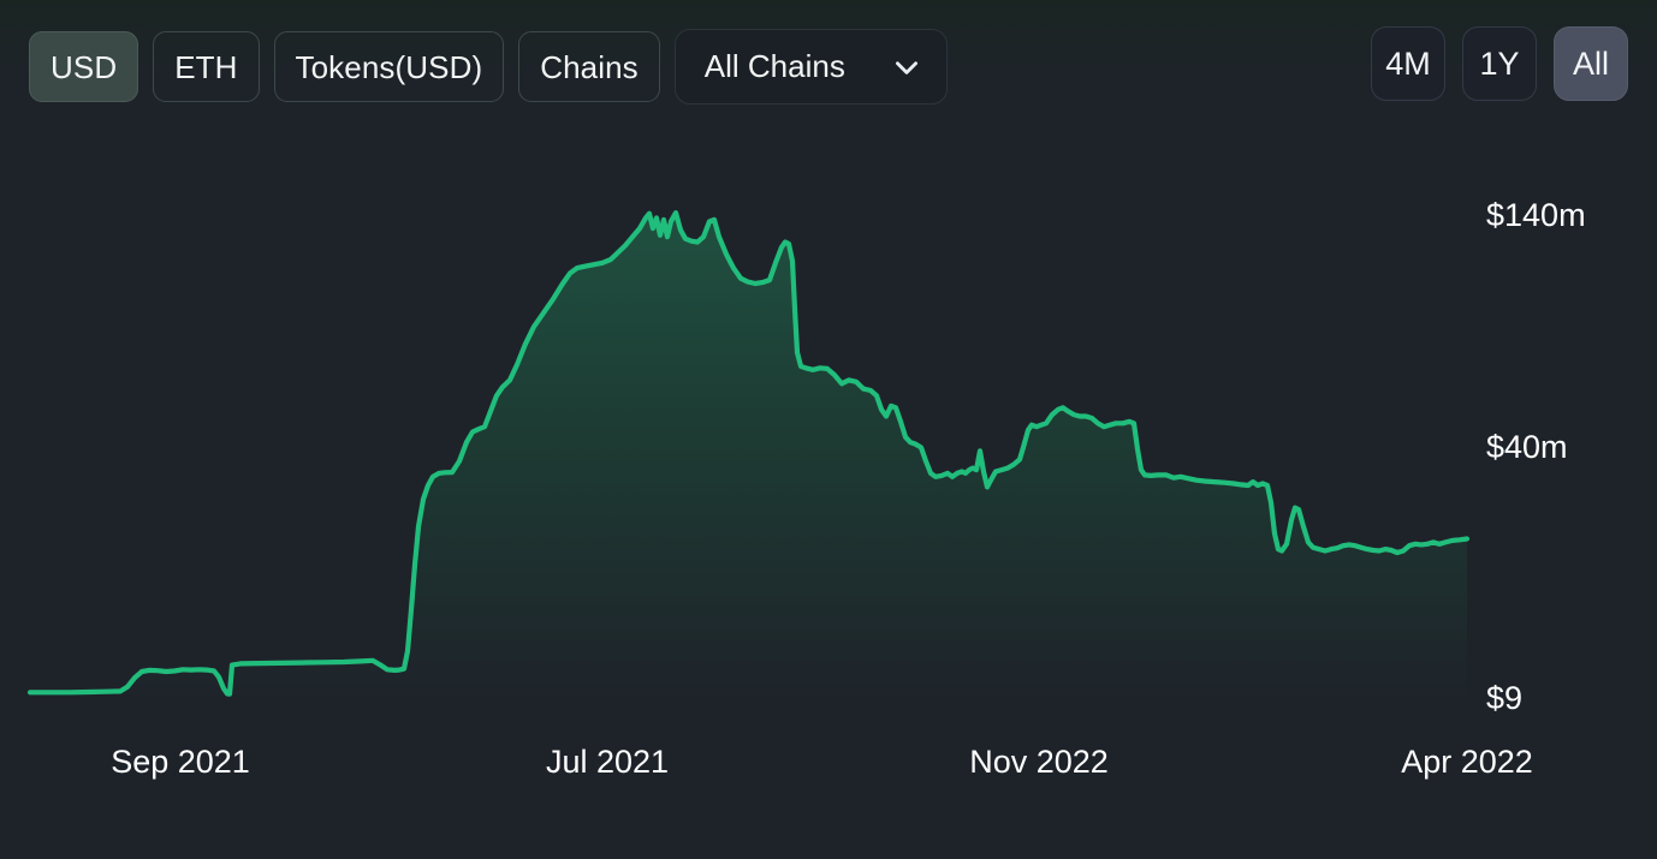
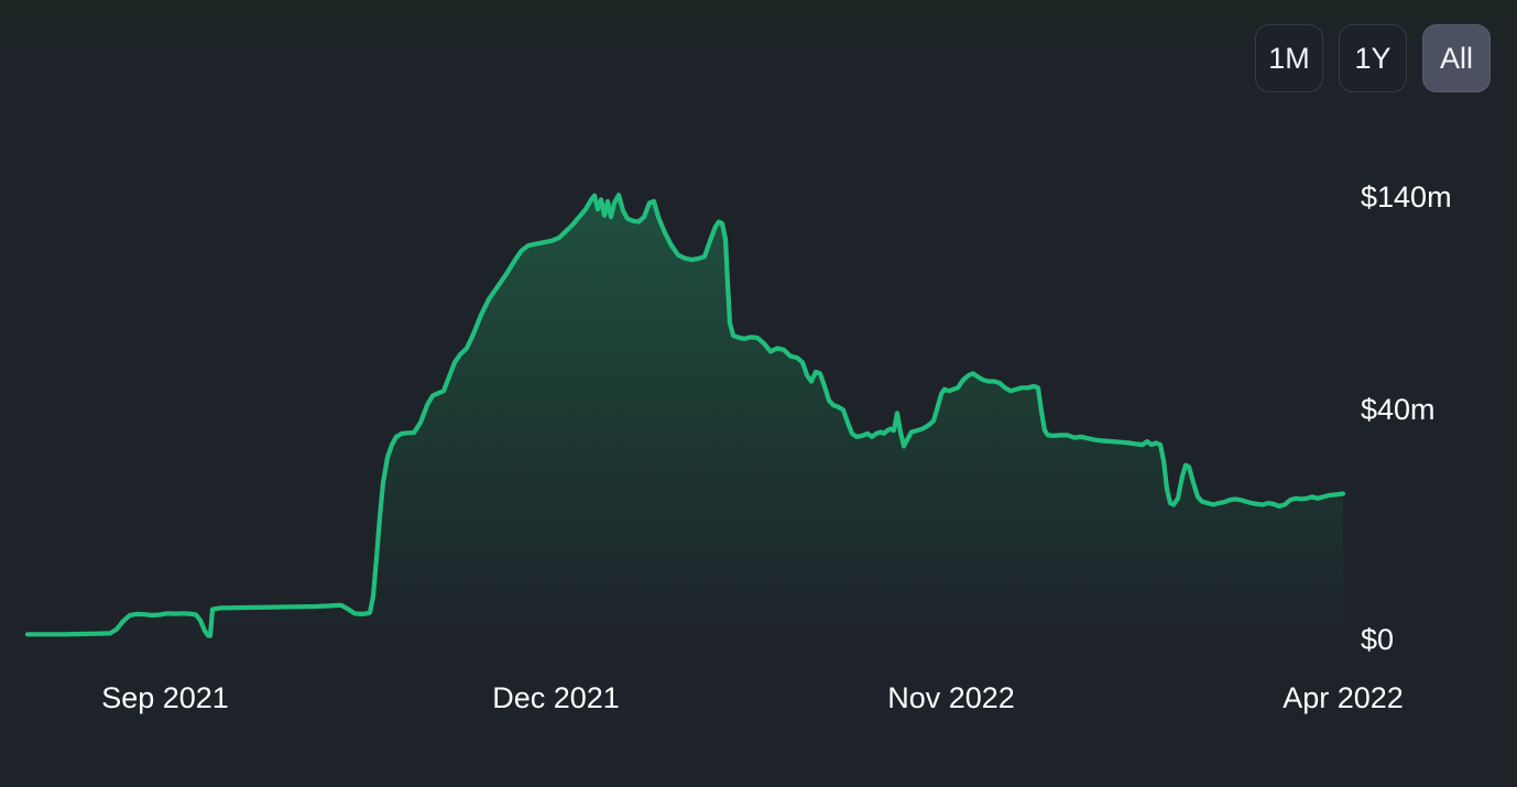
- USD
- ETH
- Tokens(USD)
- Chains
- All Chains
- 4M
+ 1M
  1Y
  All
  $140m
  $40m
- $9
+ $0
  Sep 2021
- Jul 2021
+ Dec 2021
  Nov 2022
  Apr 2022
